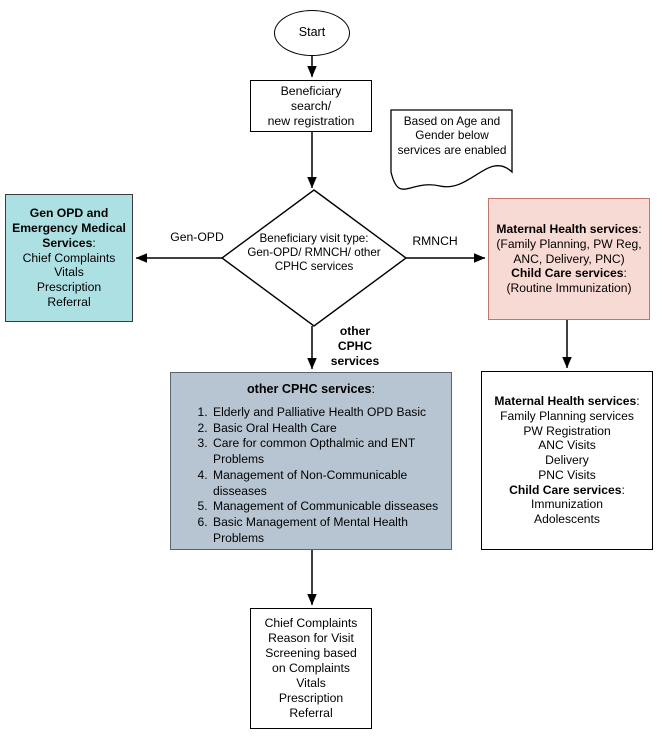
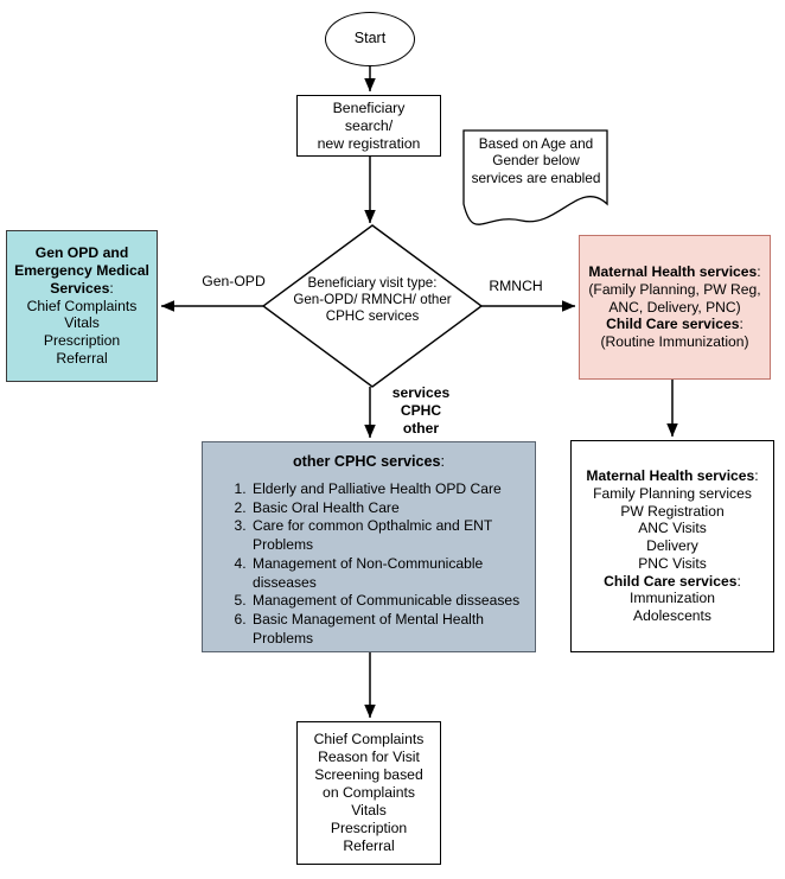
  Start
  Beneficiary
  search/
  new registration
  Based on Age and
  Gender below
  services are enabled
  Beneficiary visit type:
  Gen-OPD/ RMNCH/ other
  CPHC services
  Gen OPD and
  Emergency Medical
  Services:
  Chief Complaints
  Vitals
  Prescription
  Referral
  Maternal Health services:
  (Family Planning, PW Reg,
  ANC, Delivery, PNC)
  Child Care services:
  (Routine Immunization)
  other CPHC services:
- Elderly and Palliative Health OPD Basic
+ Elderly and Palliative Health OPD Care
  Basic Oral Health Care
  Care for common Opthalmic and ENT Problems
  Management of Non-Communicable disseases
  Management of Communicable disseases
  Basic Management of Mental Health Problems
  Maternal Health services:
  Family Planning services
  PW Registration
  ANC Visits
  Delivery
  PNC Visits
  Child Care services:
  Immunization
  Adolescents
  Chief Complaints
  Reason for Visit
  Screening based
  on Complaints
  Vitals
  Prescription
  Referral
  Gen-OPD
  RMNCH
- other
+ services
  CPHC
- services
+ other
